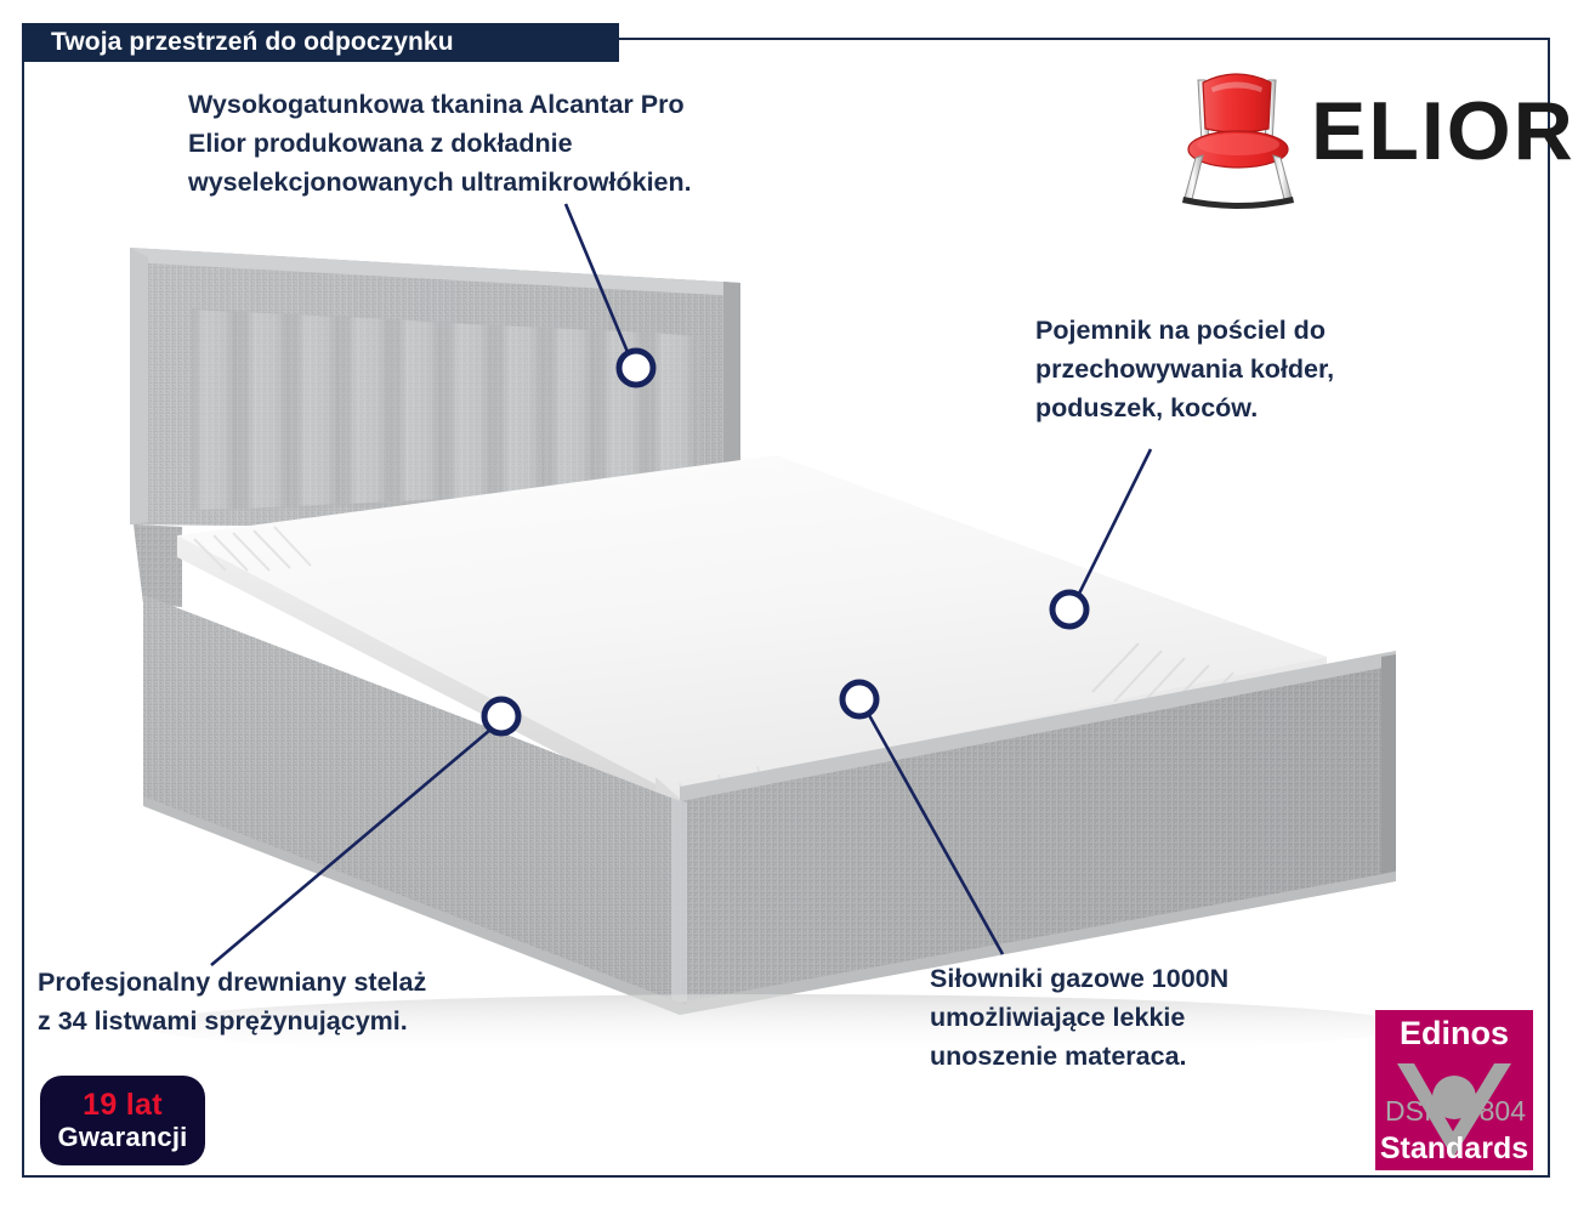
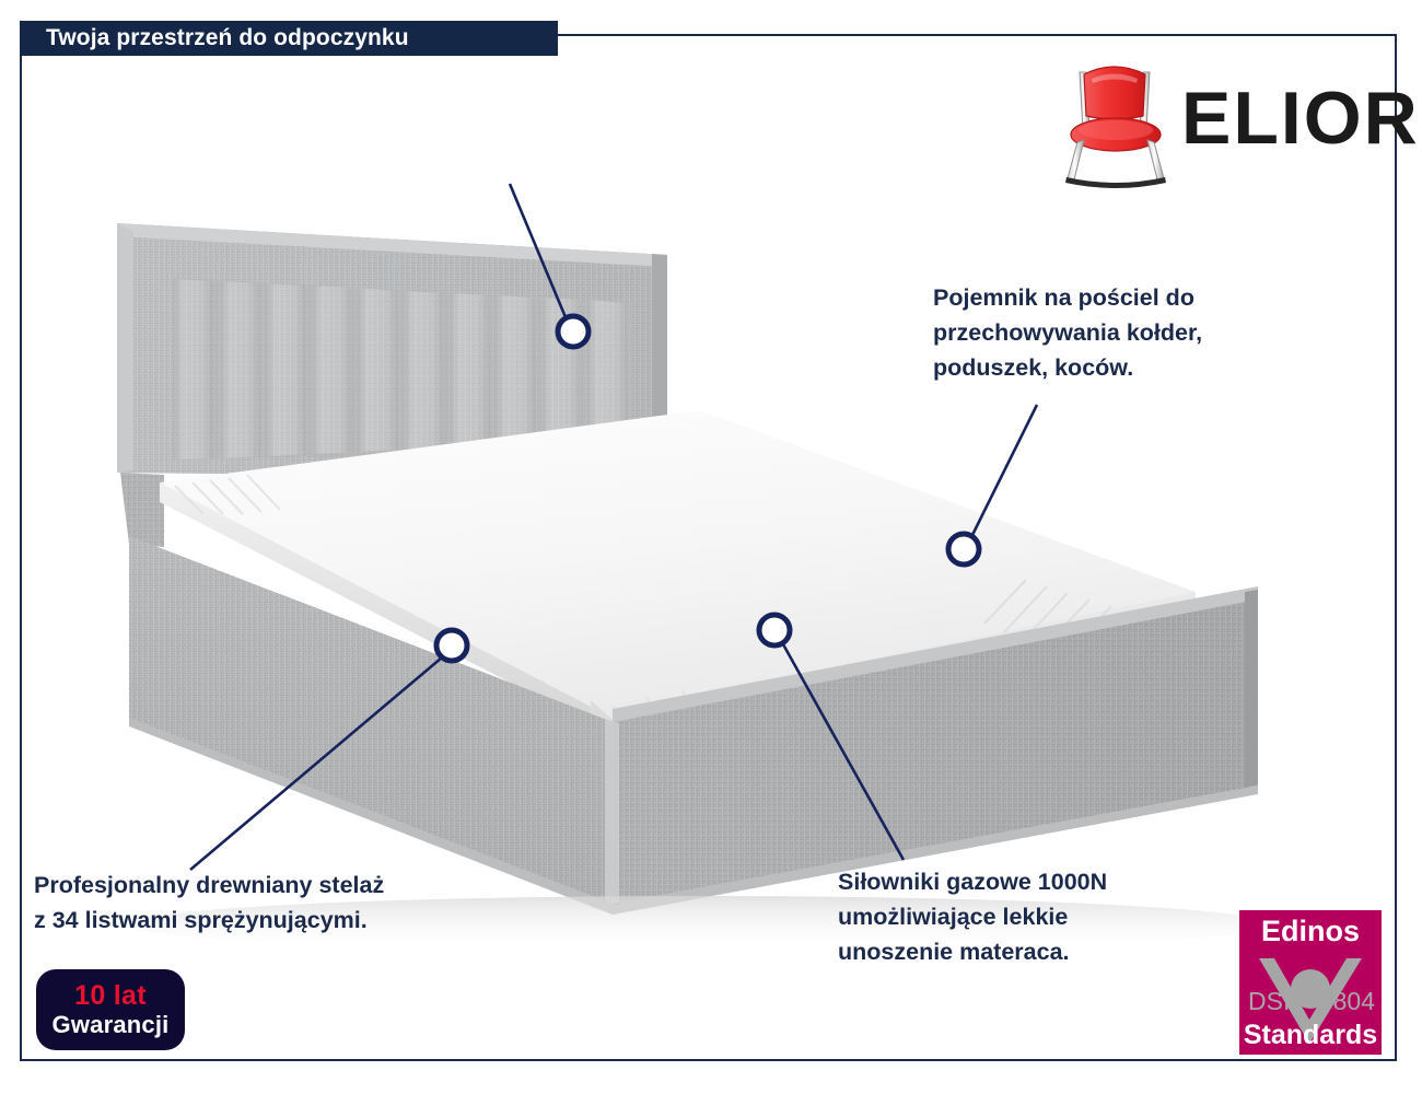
  Twoja przestrzeń do odpoczynku
- Wysokogatunkowa tkanina Alcantar Pro
- Elior produkowana z dokładnie
- wyselekcjonowanych ultramikrowłókien.
  Pojemnik na pościel do
  przechowywania kołder,
  poduszek, koców.
  Profesjonalny drewniany stelaż
  z 34 listwami sprężynującymi.
  Siłowniki gazowe 1000N
  umożliwiające lekkie
  unoszenie materaca.
  ELIOR
- 19 lat
+ 10 lat
  Gwarancji
  Edinos
  DSI
  804
  Standards
